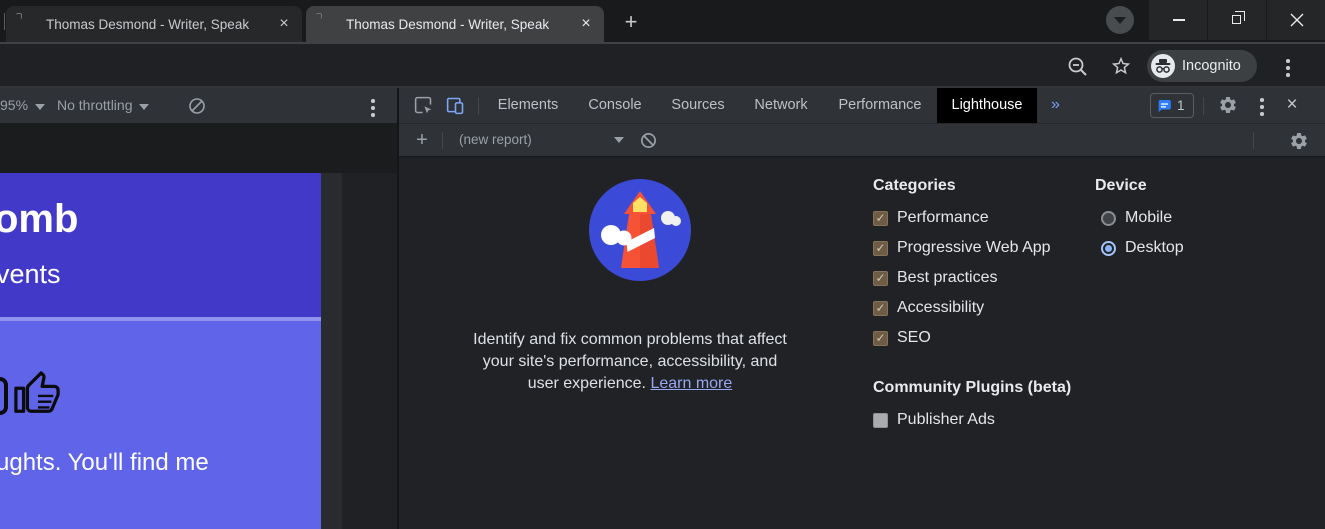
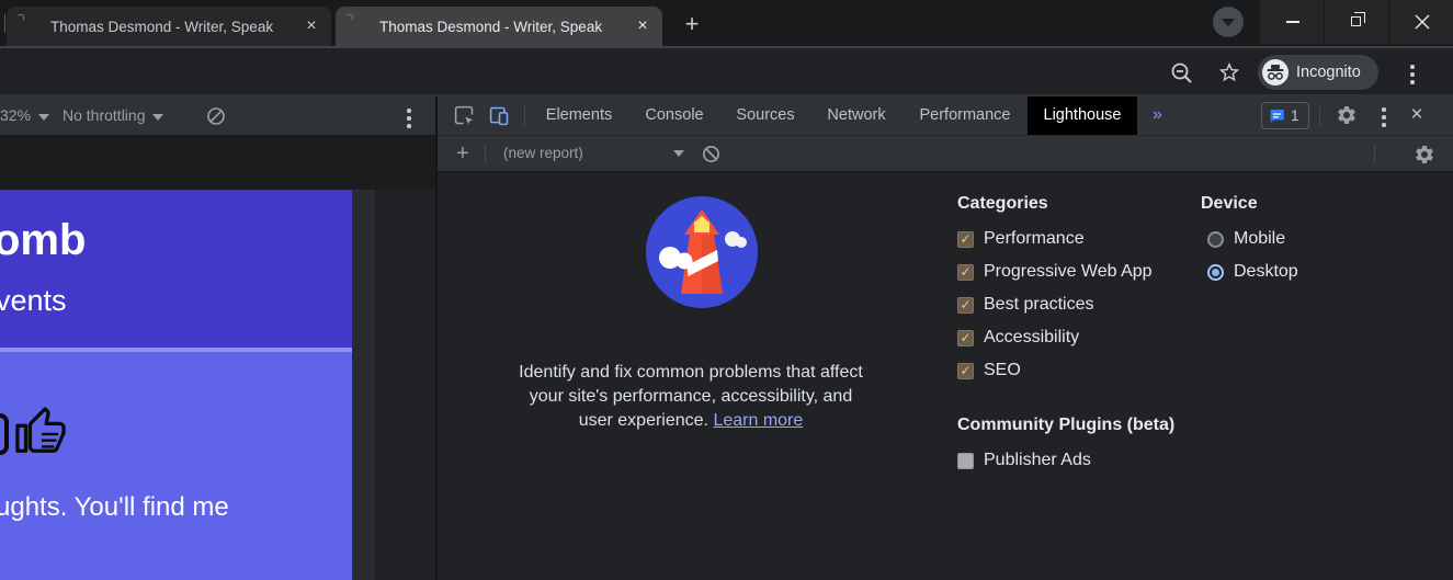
  Thomas Desmond - Writer, Speak
  ×
  Thomas Desmond - Writer, Speak
  ×
  +
  Incognito
- 95%
+ 32%
  No throttling
  omb
  vents
  ughts. You'll find me
  Elements
  Console
  Sources
  Network
  Performance
  Lighthouse
  »
  1
  ×
  +
  (new report)
  Identify and fix common problems that affect your site's performance, accessibility, and user experience. Learn more
  Categories
  Performance
  Progressive Web App
  Best practices
  Accessibility
  SEO
  Device
  Mobile
  Desktop
  Community Plugins (beta)
  Publisher Ads
